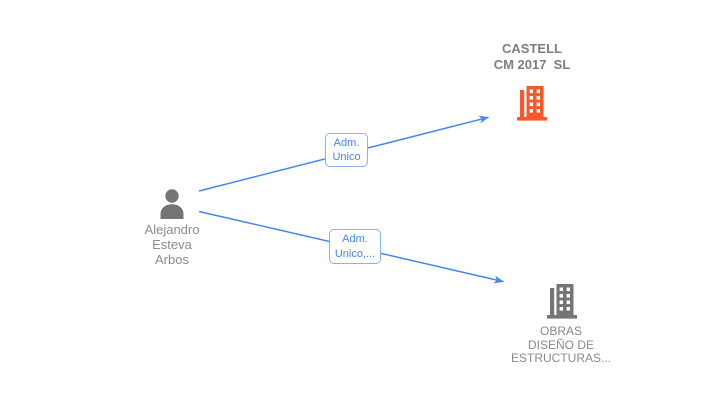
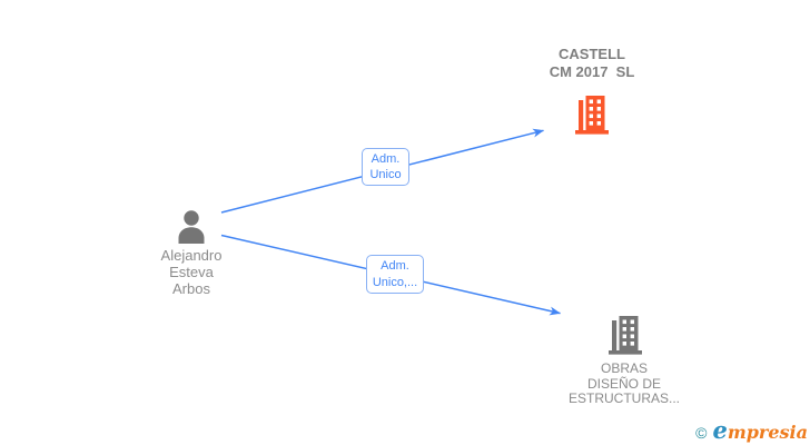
  Alejandro
  Esteva
  Arbos
  CASTELL
  CM 2017 SL
  OBRAS
  DISEÑO DE
  ESTRUCTURAS...
  Adm.
  Unico
  Adm.
  Unico,...
+ ©
+ e
+ mpresia
